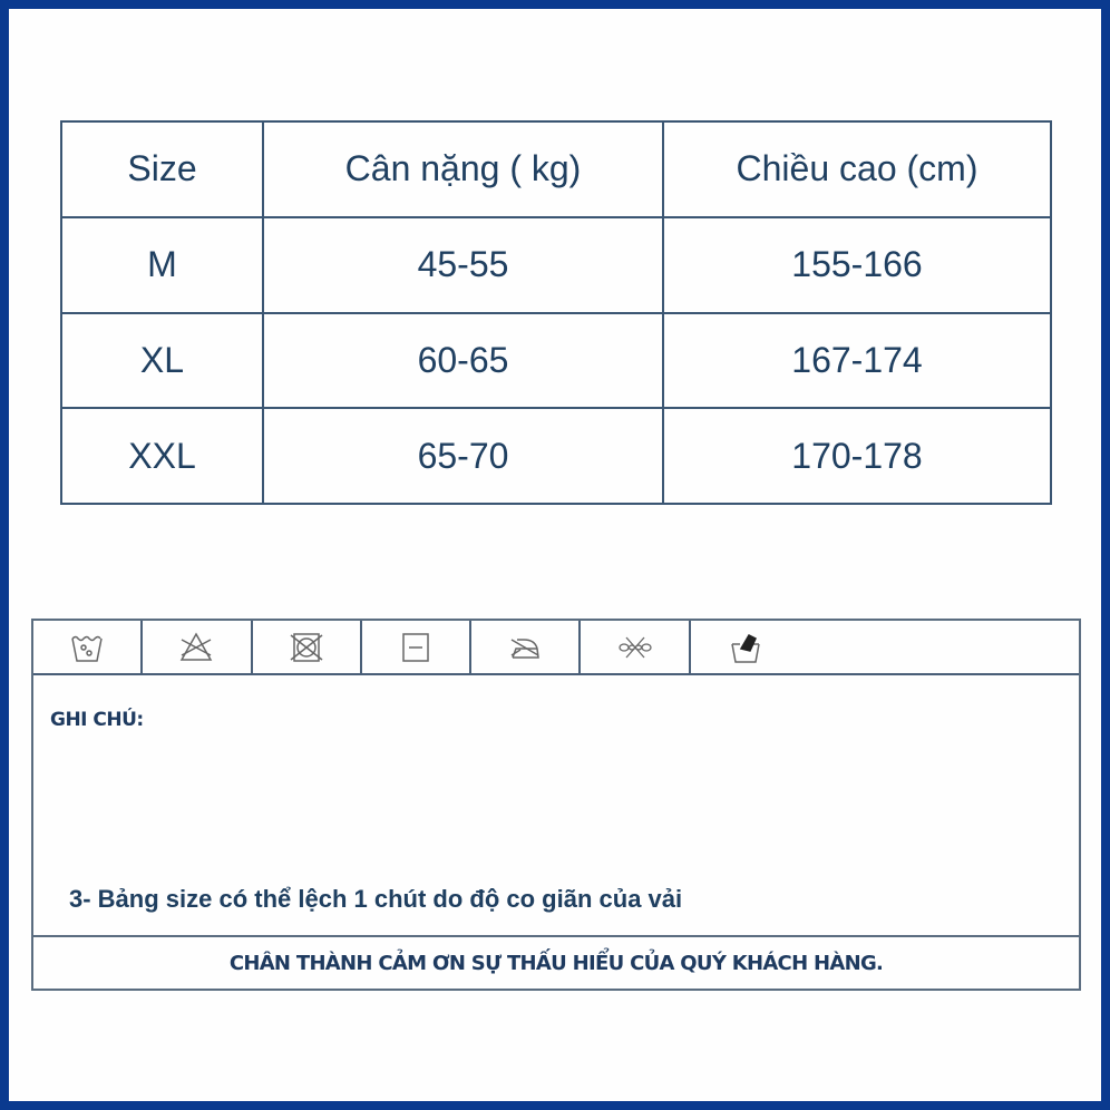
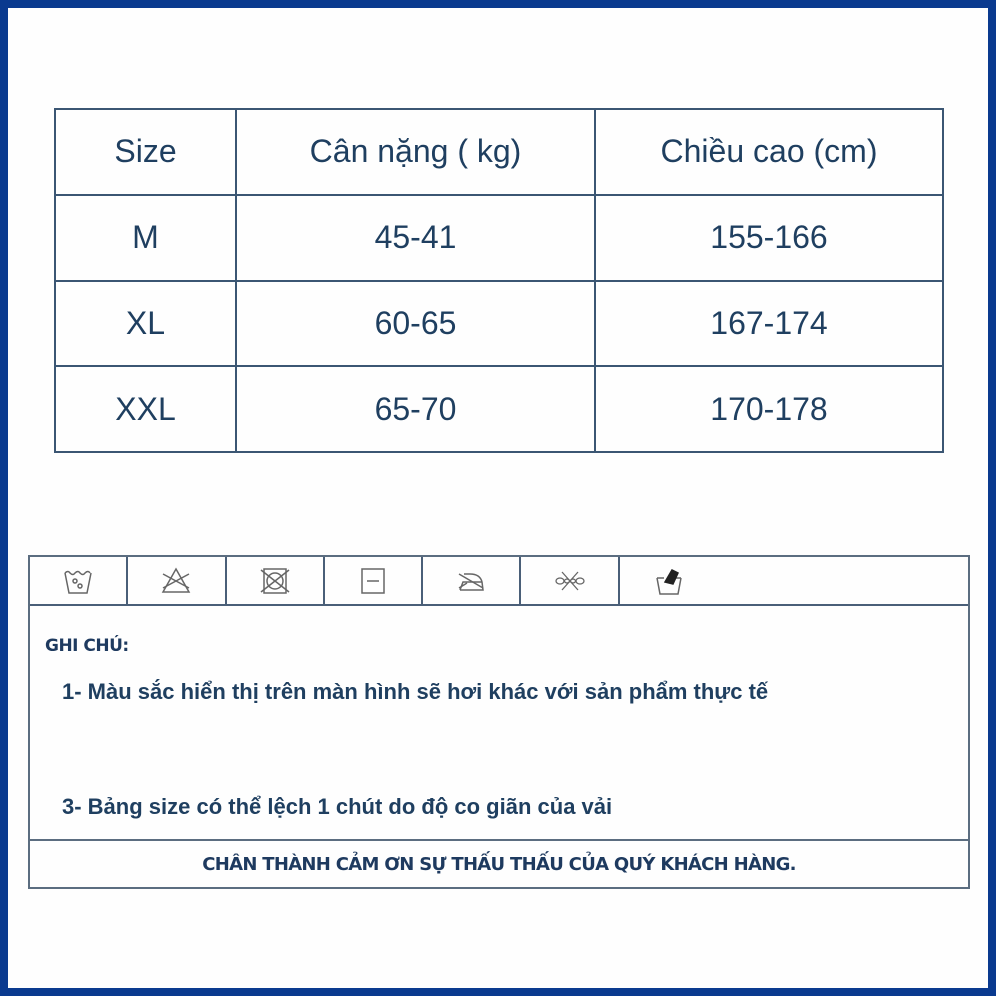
  Size	Cân nặng ( kg)	Chiều cao (cm)
- M	45-55	155-166
+ M	45-41	155-166
  XL	60-65	167-174
  XXL	65-70	170-178
  GHI CHÚ:
+ 1- Màu sắc hiển thị trên màn hình sẽ hơi khác với sản phẩm thực tế
  3- Bảng size có thể lệch 1 chút do độ co giãn của vải
- CHÂN THÀNH CẢM ƠN SỰ THẤU HIỂU CỦA QUÝ KHÁCH HÀNG.
+ CHÂN THÀNH CẢM ƠN SỰ THẤU THẤU CỦA QUÝ KHÁCH HÀNG.
